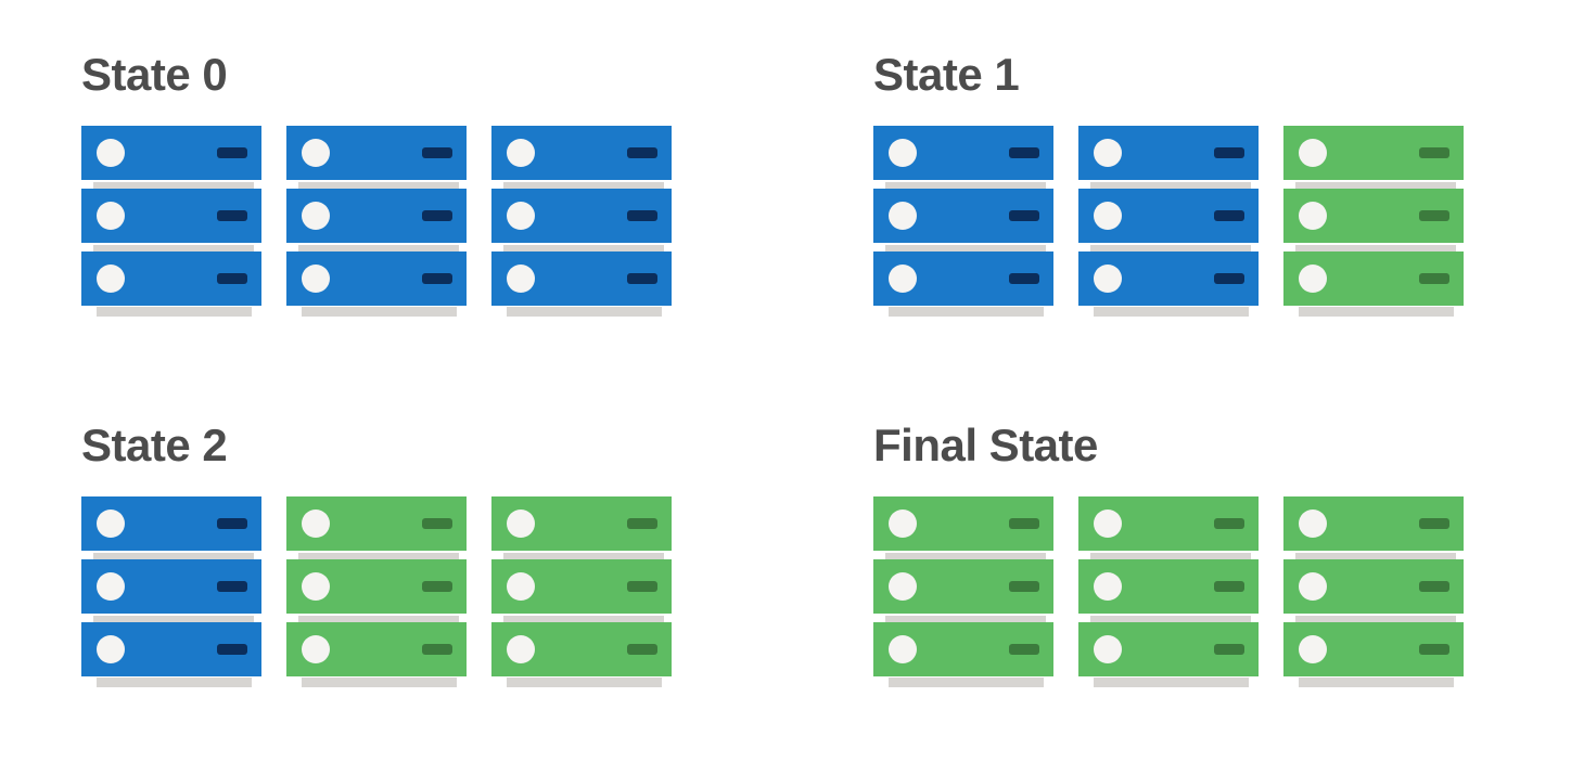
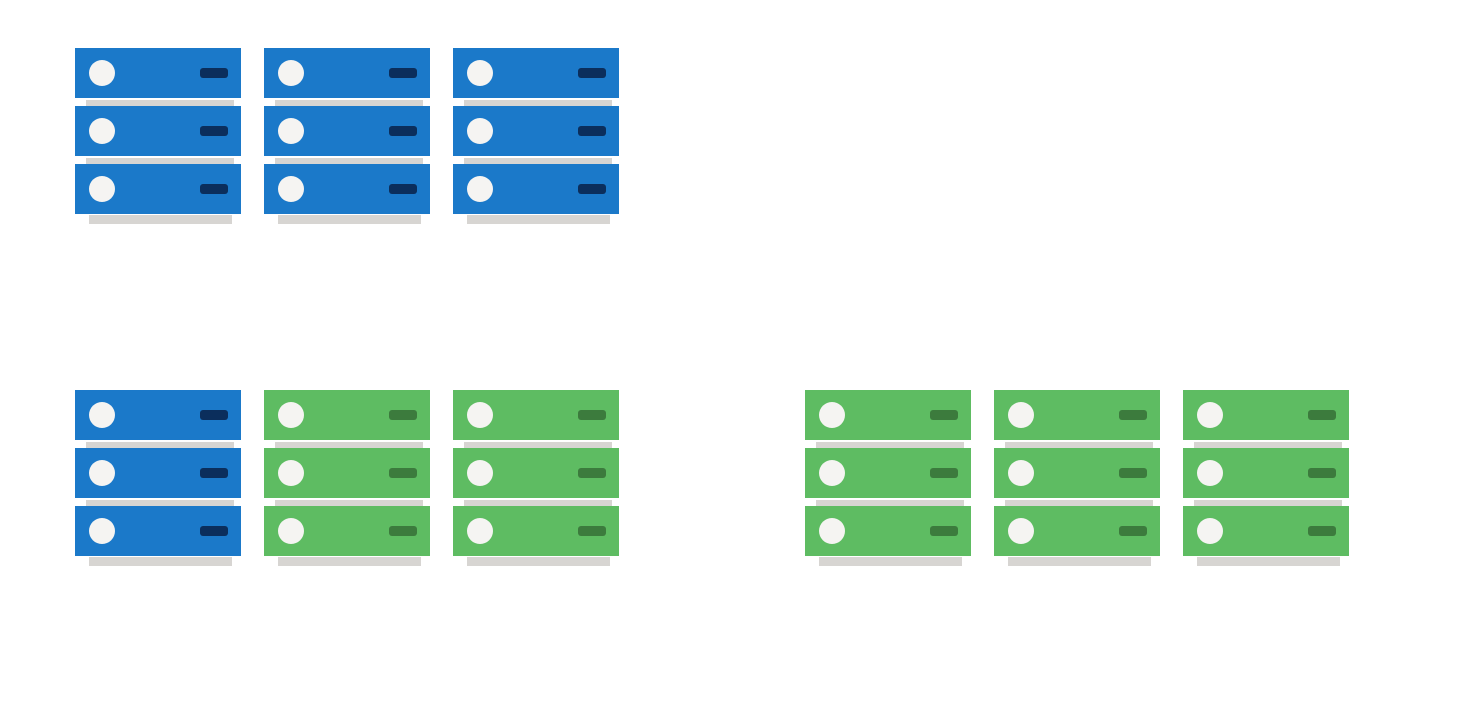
- State 0
- State 1
- State 2
- Final State
